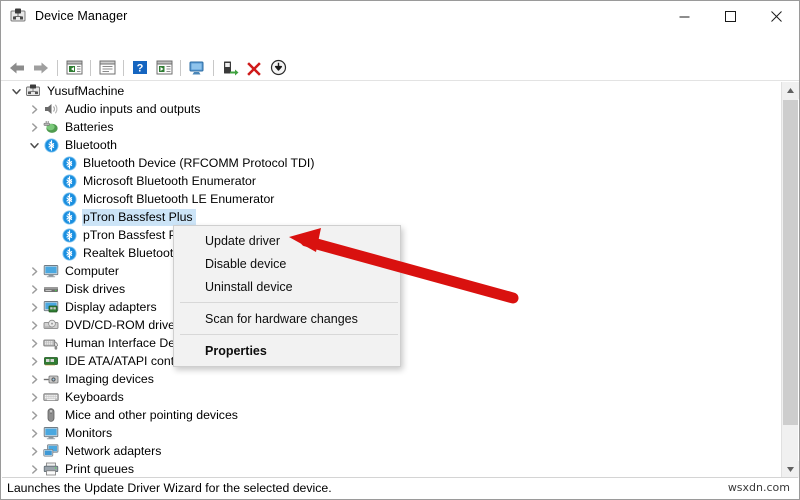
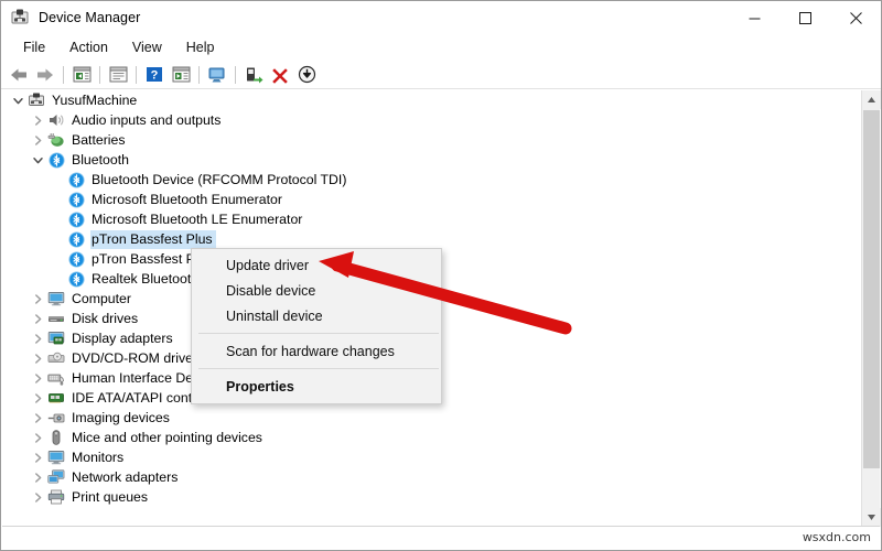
  Device Manager
+ File
+ Action
+ View
+ Help
  ?
  YusufMachine
  Audio inputs and outputs
  Batteries
  Bluetooth
  Bluetooth Device (RFCOMM Protocol TDI)
  Microsoft Bluetooth Enumerator
  Microsoft Bluetooth LE Enumerator
  pTron Bassfest Plus
  pTron Bassfest
  Computer
  Disk drives
  Display adapters
  DVD/CD-ROM drive
  Human Interface De
  Imaging devices
- Keyboards
  Mice and other pointing devices
  Monitors
  Network adapters
  Print queues
  Update driver
  Disable device
  Uninstall device
  Scan for hardware changes
  Properties
- Launches the Update Driver Wizard for the selected device.
  wsxdn.com
